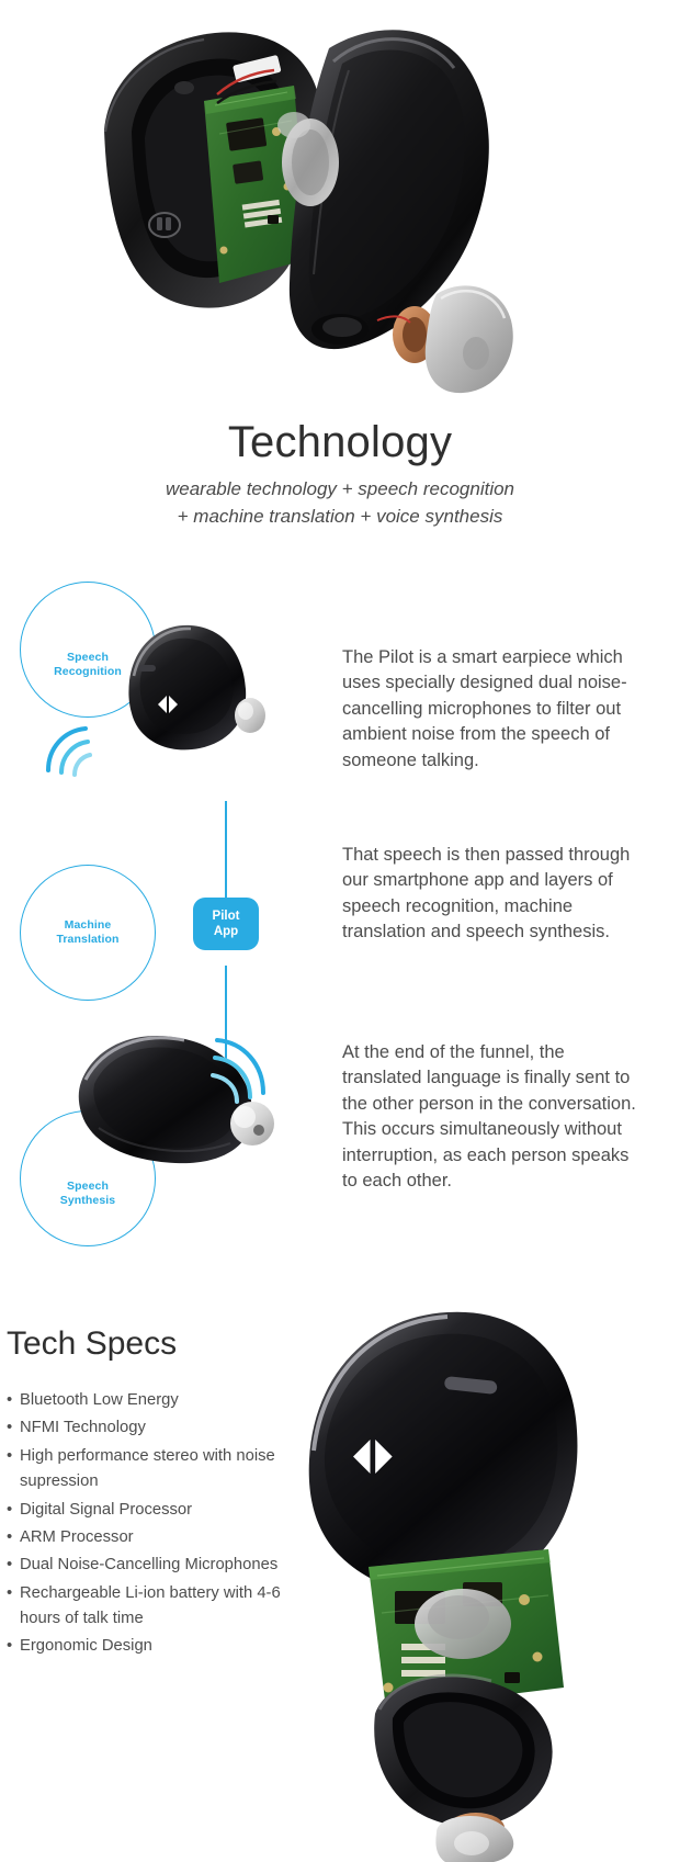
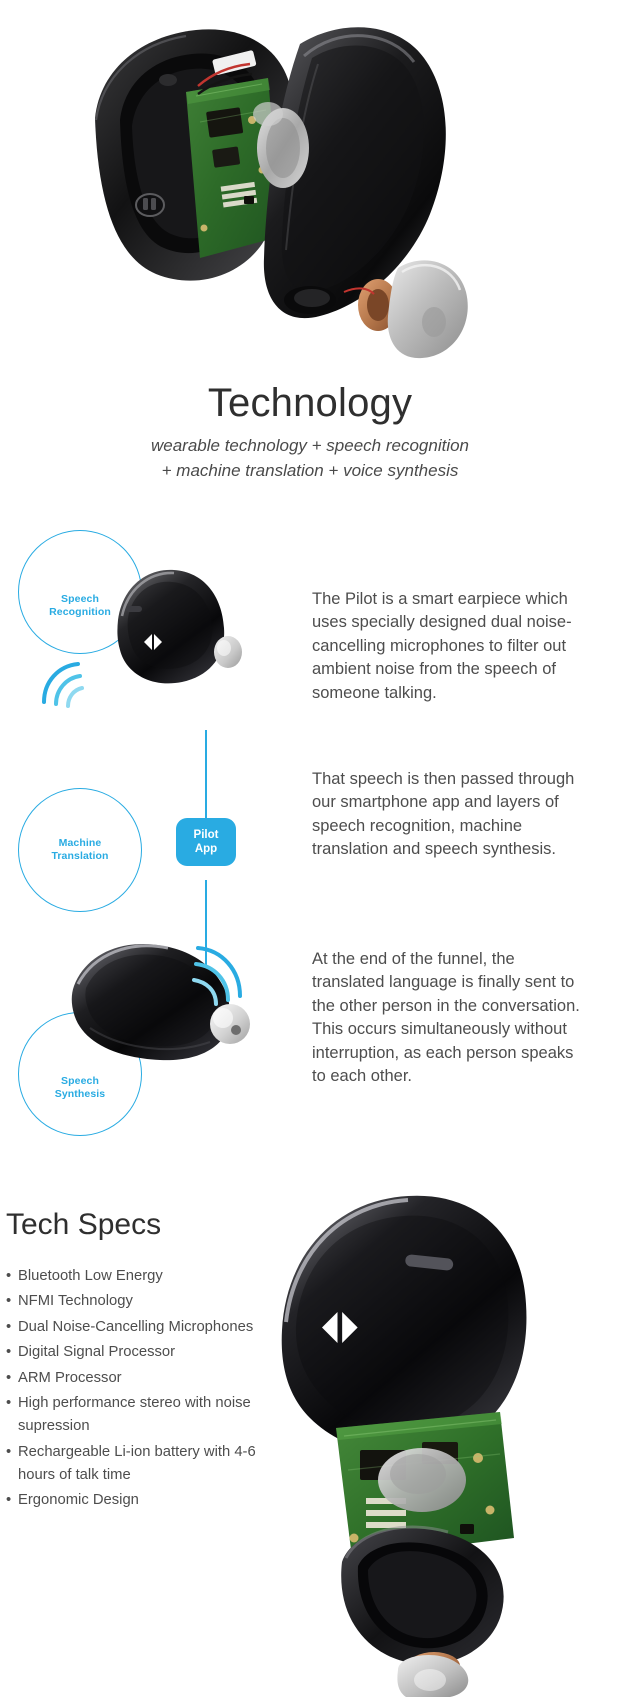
  Technology
  wearable technology + speech recognition
  + machine translation + voice synthesis
  Speech
  Recognition
  Machine
  Translation
  Pilot
  App
  Speech
  Synthesis
  The Pilot is a smart earpiece which uses specially designed dual noise-cancelling microphones to filter out ambient noise from the speech of someone talking.
  That speech is then passed through our smartphone app and layers of speech recognition, machine translation and speech synthesis.
  At the end of the funnel, the translated language is finally sent to the other person in the conversation. This occurs simultaneously without interruption, as each person speaks to each other.
  Tech Specs
  Bluetooth Low Energy
  NFMI Technology
- High performance stereo with noise supression
+ Dual Noise-Cancelling Microphones
  Digital Signal Processor
  ARM Processor
- Dual Noise-Cancelling Microphones
+ High performance stereo with noise supression
  Rechargeable Li-ion battery with 4-6 hours of talk time
  Ergonomic Design
